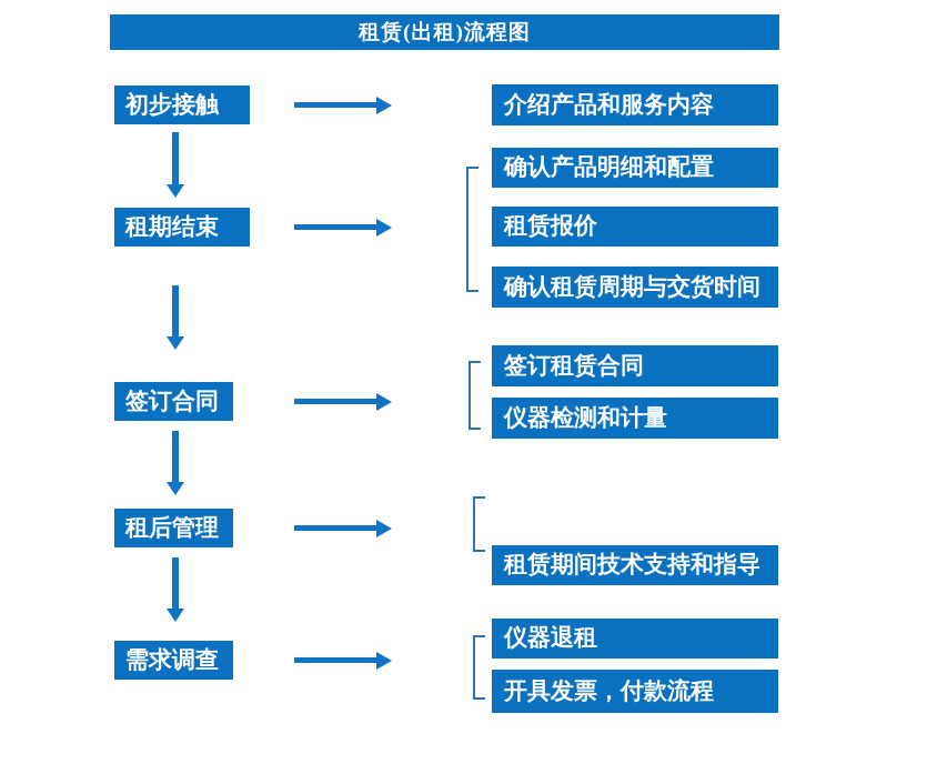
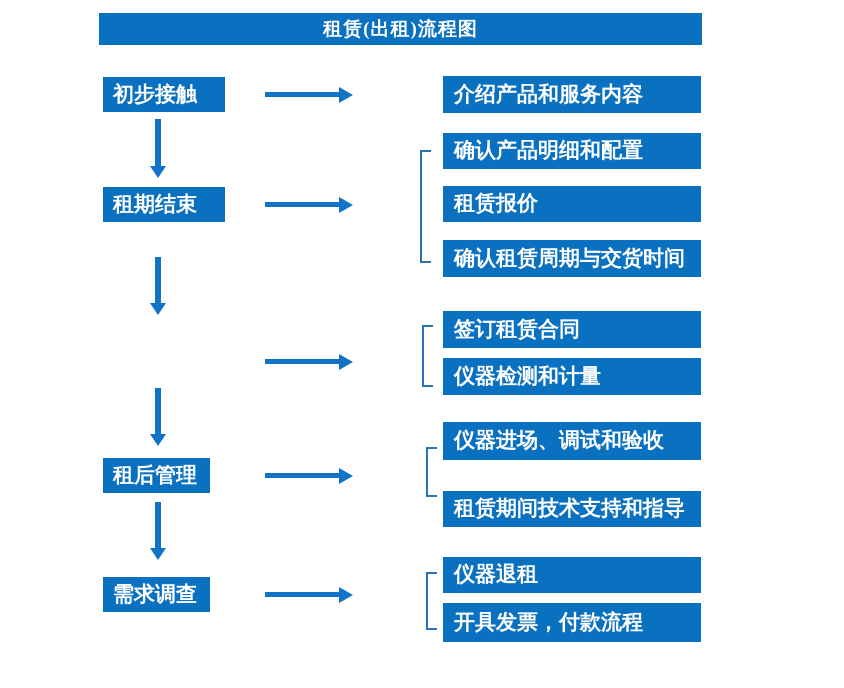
  租赁(出租)流程图
  初步接触
  租期结束
- 签订合同
  租后管理
  需求调查
  介绍产品和服务内容
  确认产品明细和配置
  租赁报价
  确认租赁周期与交货时间
  签订租赁合同
  仪器检测和计量
+ 仪器进场、调试和验收
  租赁期间技术支持和指导
  仪器退租
  开具发票，付款流程
